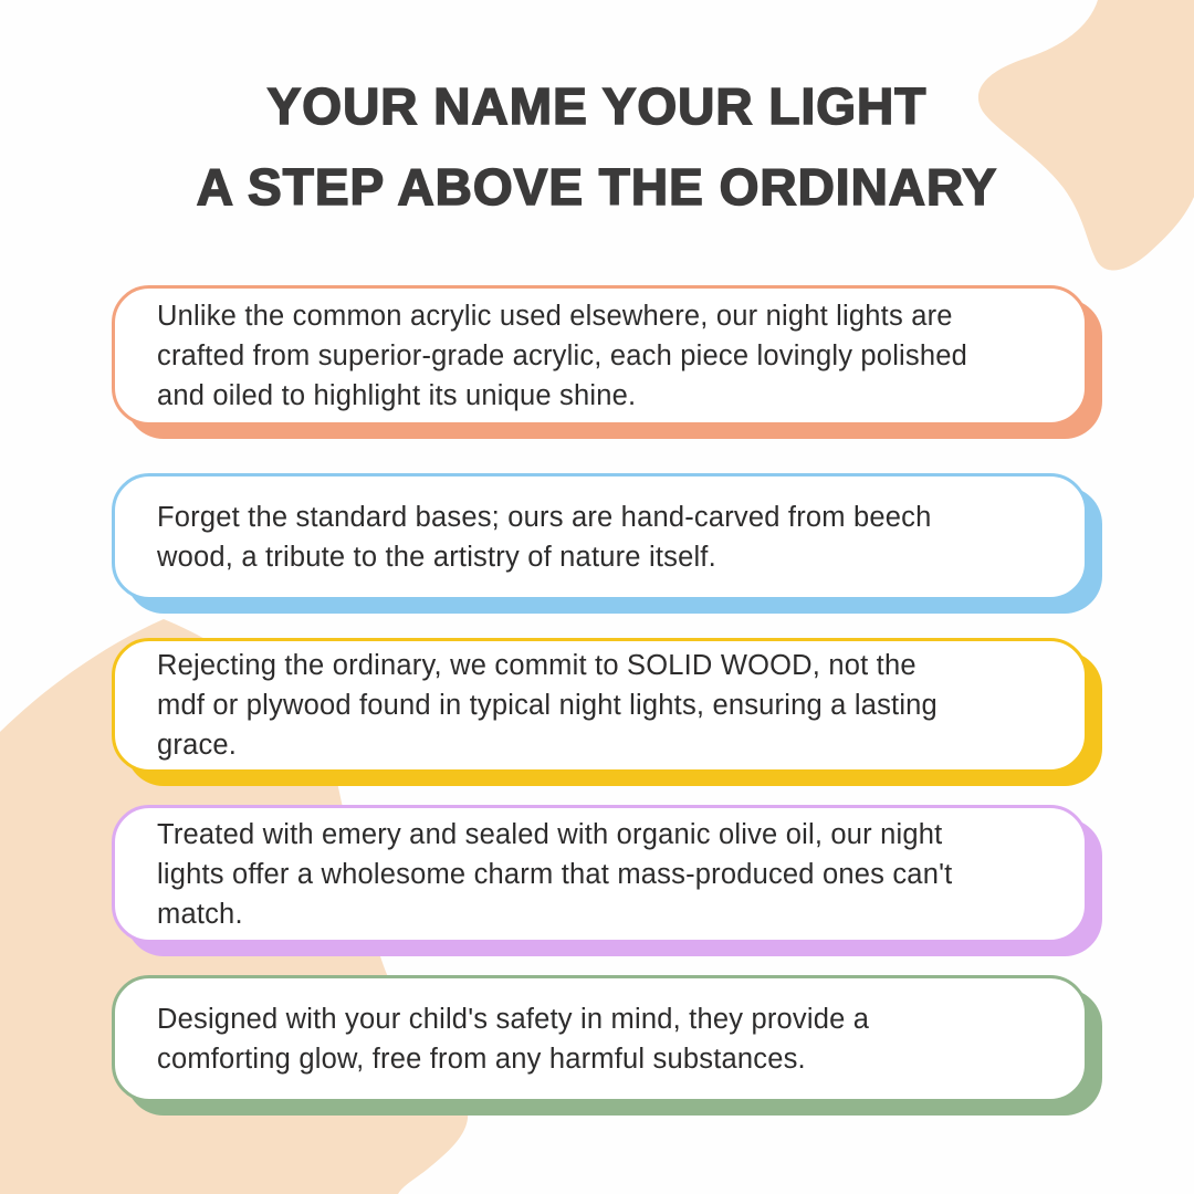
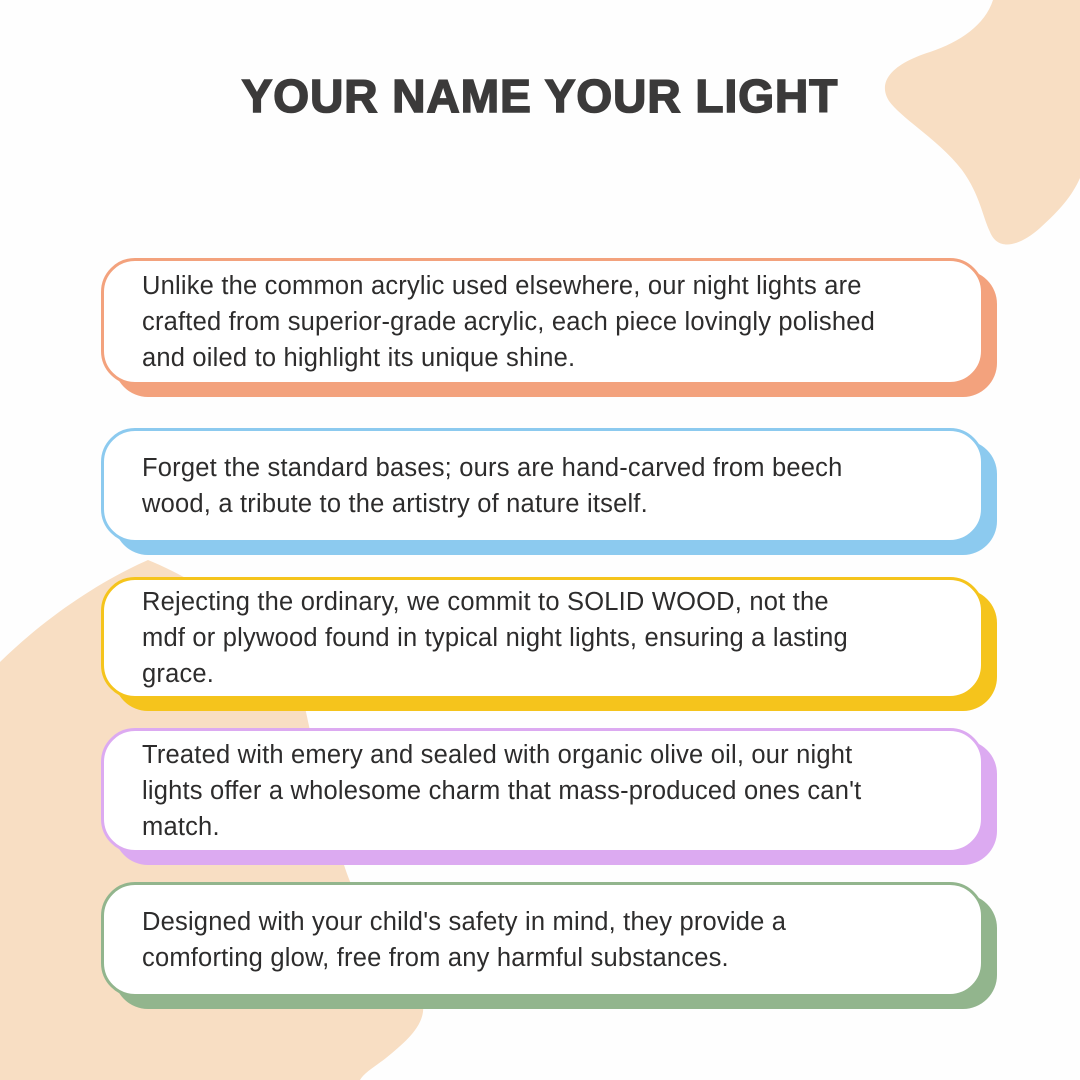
  YOUR NAME YOUR LIGHT
- A STEP ABOVE THE ORDINARY
  Unlike the common acrylic used elsewhere, our night lights are
  crafted from superior-grade acrylic, each piece lovingly polished
  and oiled to highlight its unique shine.
  Forget the standard bases; ours are hand-carved from beech
  wood, a tribute to the artistry of nature itself.
  Rejecting the ordinary, we commit to SOLID WOOD, not the
  mdf or plywood found in typical night lights, ensuring a lasting
  grace.
  Treated with emery and sealed with organic olive oil, our night
  lights offer a wholesome charm that mass-produced ones can't
  match.
  Designed with your child's safety in mind, they provide a
  comforting glow, free from any harmful substances.
